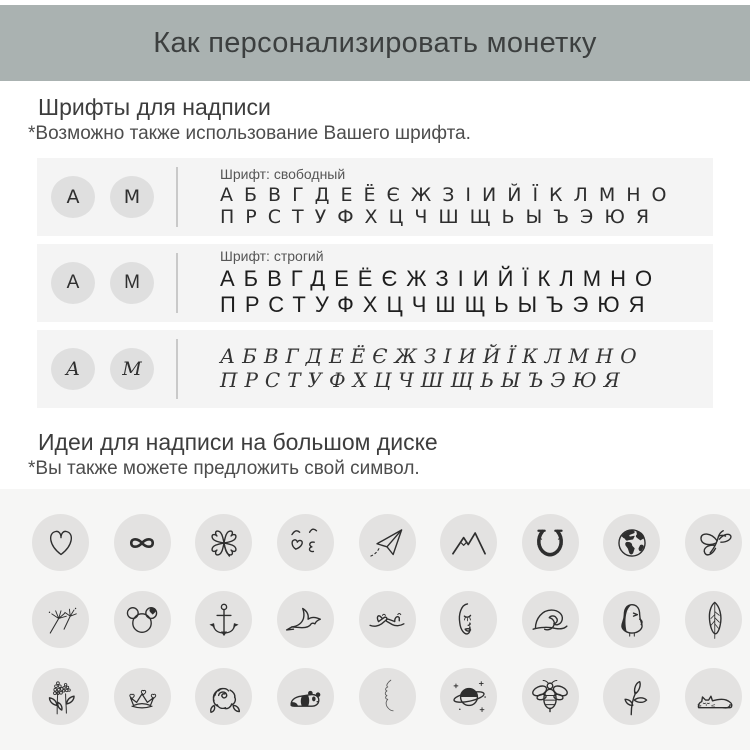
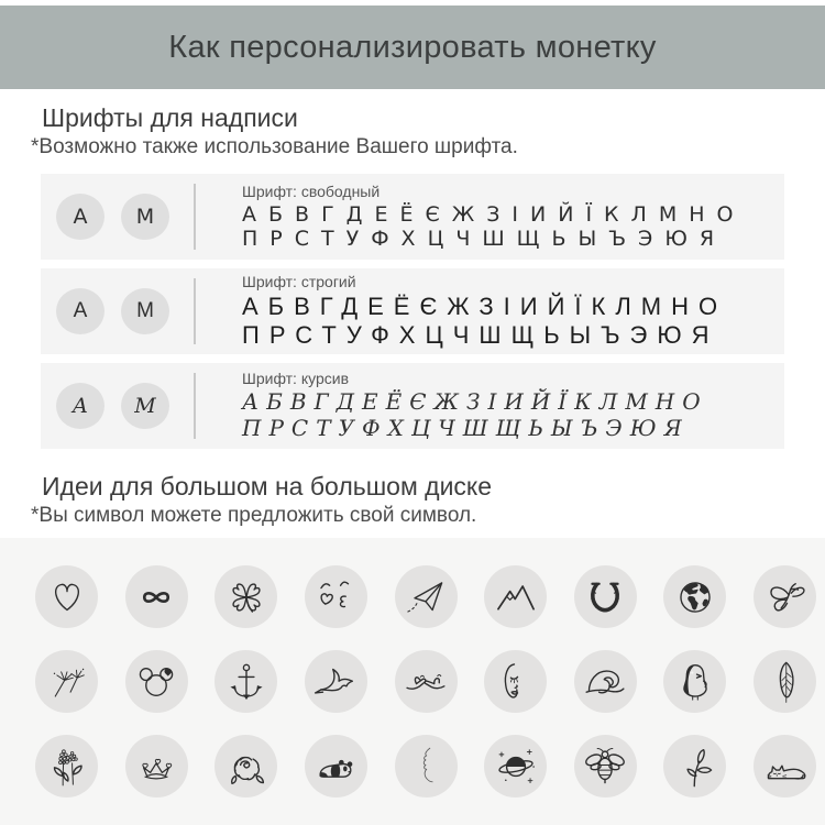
  Как персонализировать монетку
  Шрифты для надписи
  *Возможно также использование Вашего шрифта.
  А
  М
  Шрифт: свободный
  АБВГДЕЁЄЖЗІИЙЇКЛМНО
  ПРСТУФХЦЧШЩЬЫЪЭЮЯ
  А
  М
  Шрифт: строгий
  АБВГДЕЁЄЖЗІИЙЇКЛМНО
  ПРСТУФХЦЧШЩЬЫЪЭЮЯ
  А
  М
+ Шрифт: курсив
  АБВГДЕЁЄЖЗІИЙЇКЛМНО
  ПРСТУФХЦЧШЩЬЫЪЭЮЯ
- Идеи для надписи на большом диске
+ Идеи для большом на большом диске
- *Вы также можете предложить свой символ.
+ *Вы символ можете предложить свой символ.
